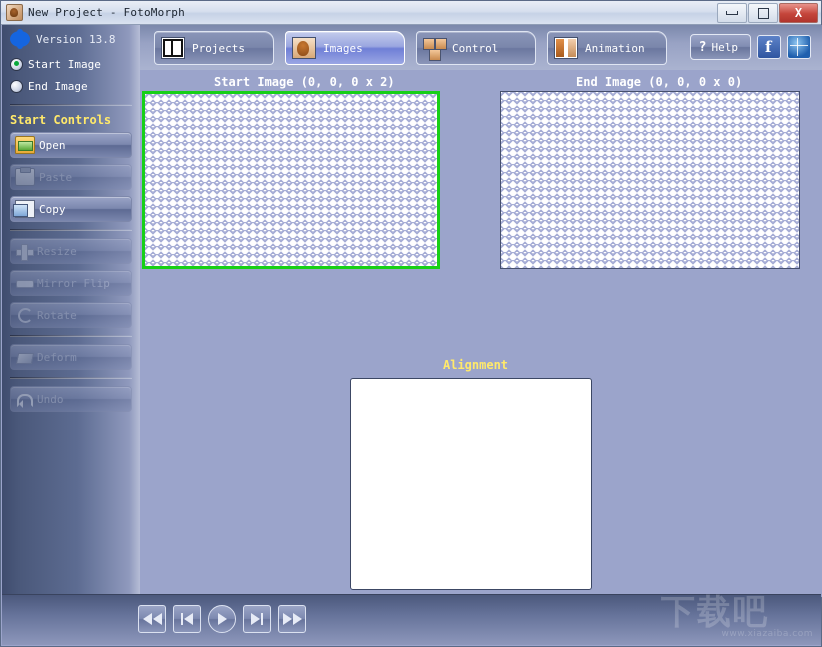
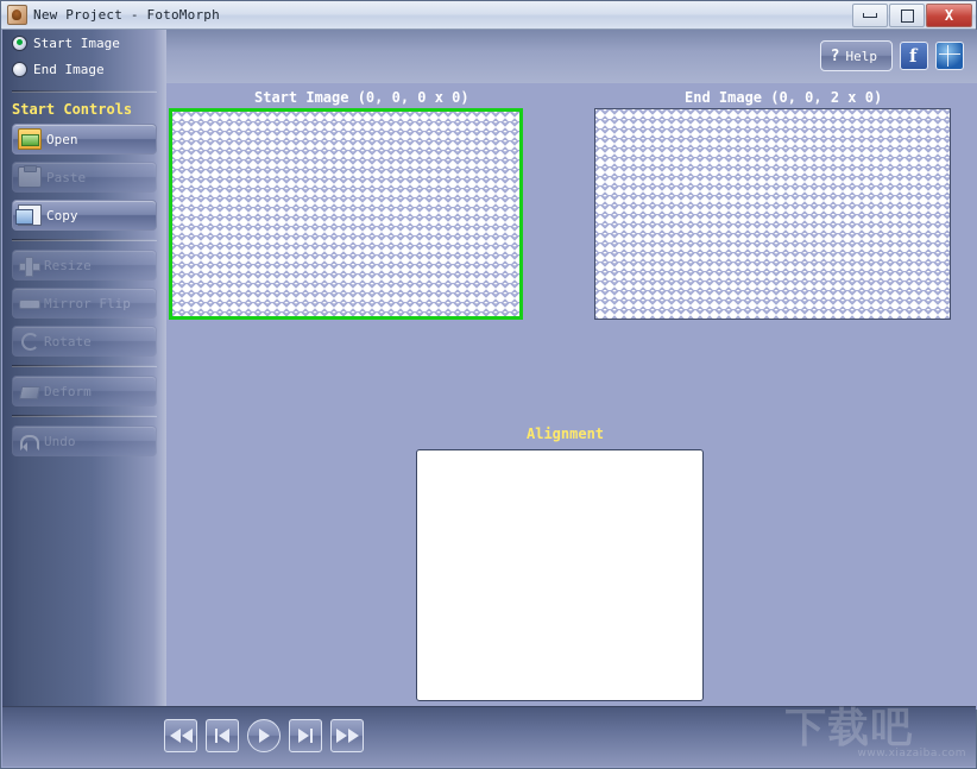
  New Project - FotoMorph
  X
- Version 13.8
  Start Image
  End Image
  Start Controls
  Open
  Paste
  Copy
  Resize
  Mirror Flip
  Rotate
  Deform
  Undo
- Projects
- Images
- Control
- Animation
  ?
  Help
  f
- Start Image (0, 0, 0 x 2)
+ Start Image (0, 0, 0 x 0)
- End Image (0, 0, 0 x 0)
+ End Image (0, 0, 2 x 0)
  Alignment
  下载吧
  www.xiazaiba.com
